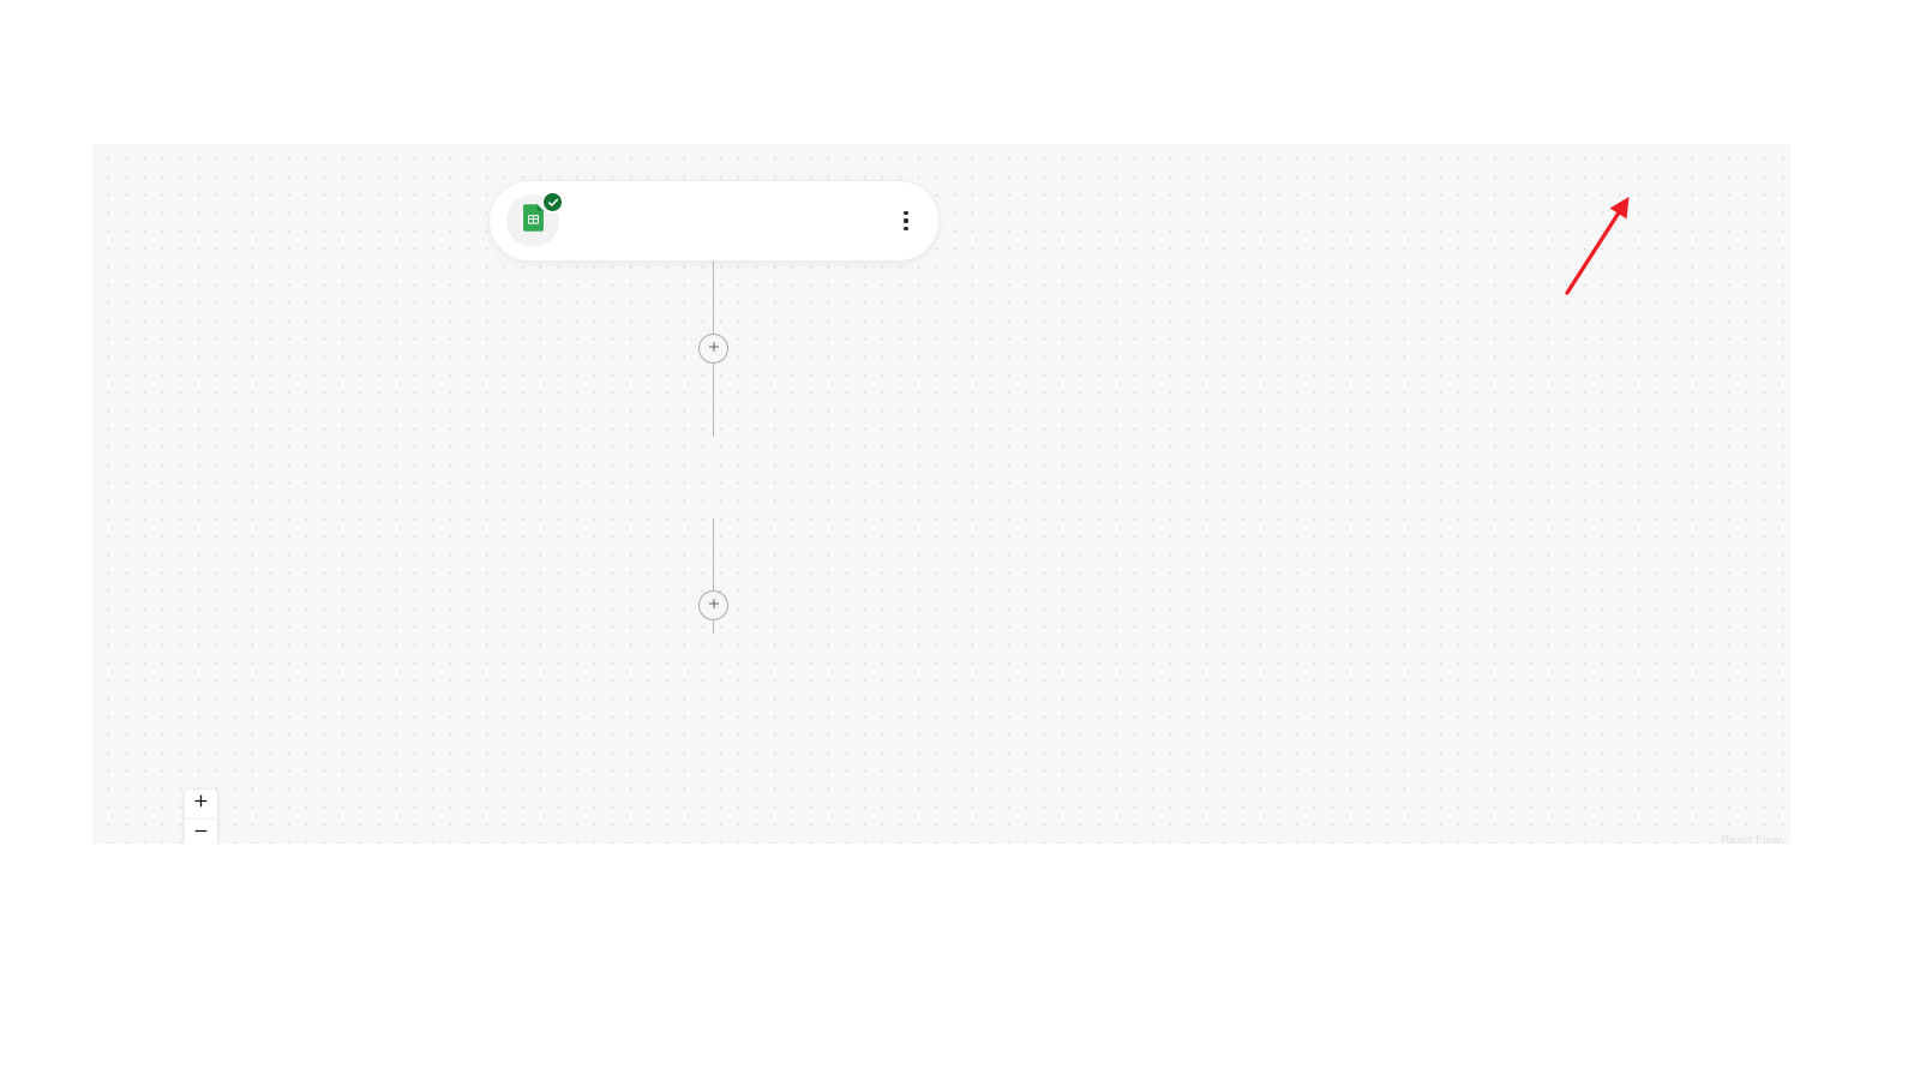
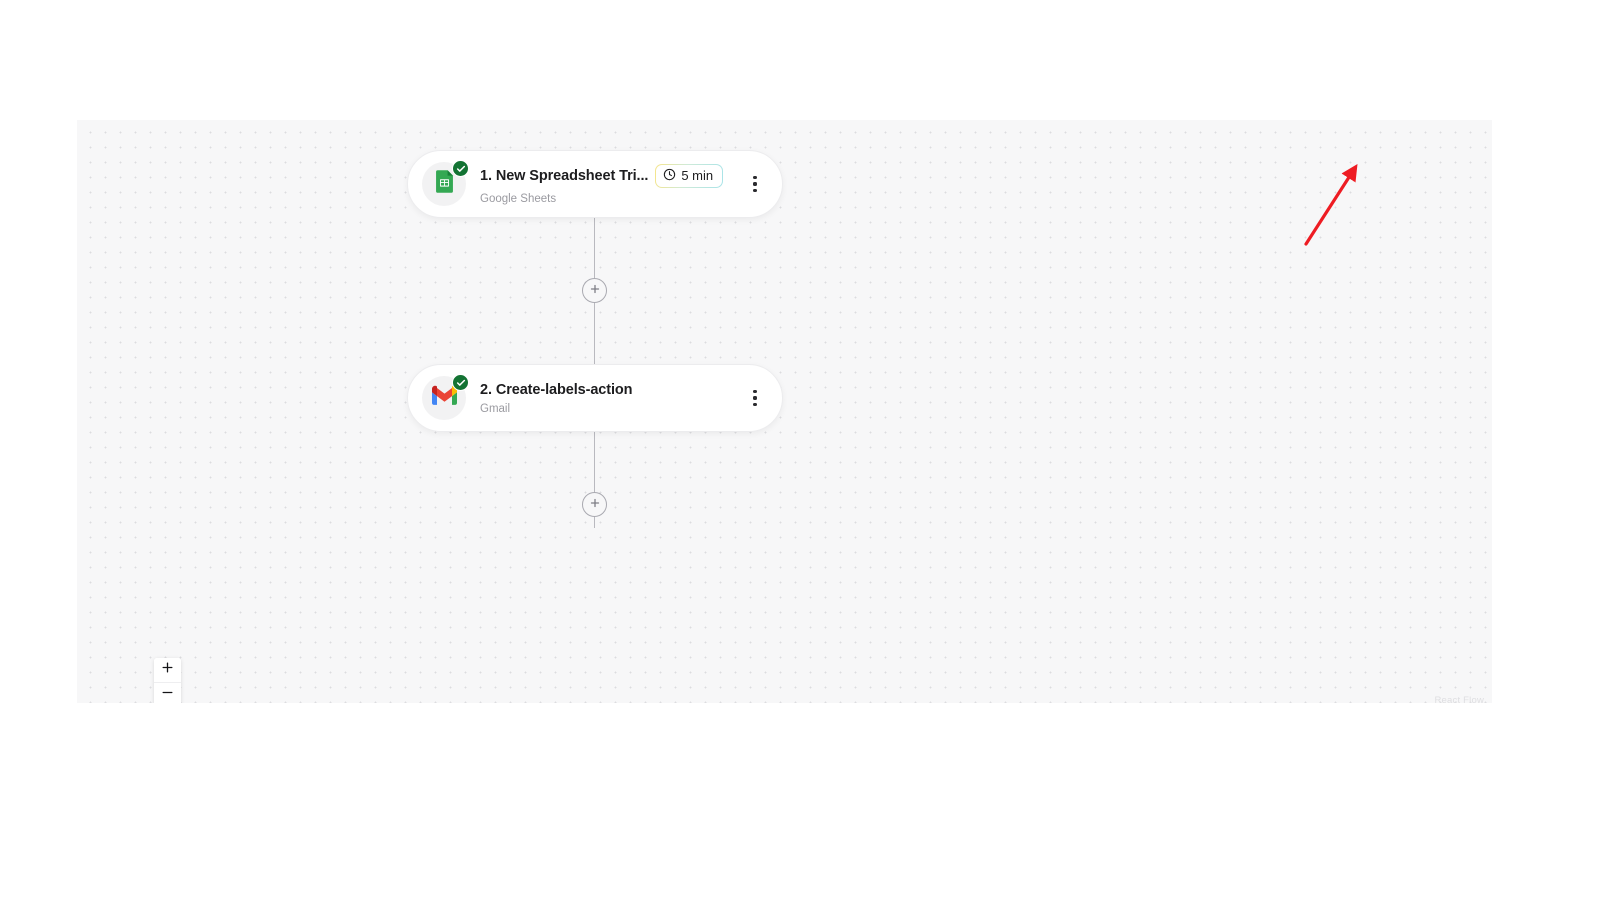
+ 1. New Spreadsheet Tri...
+ 5 min
+ Google Sheets
+ 2. Create-labels-action
+ Gmail
  React Flow
